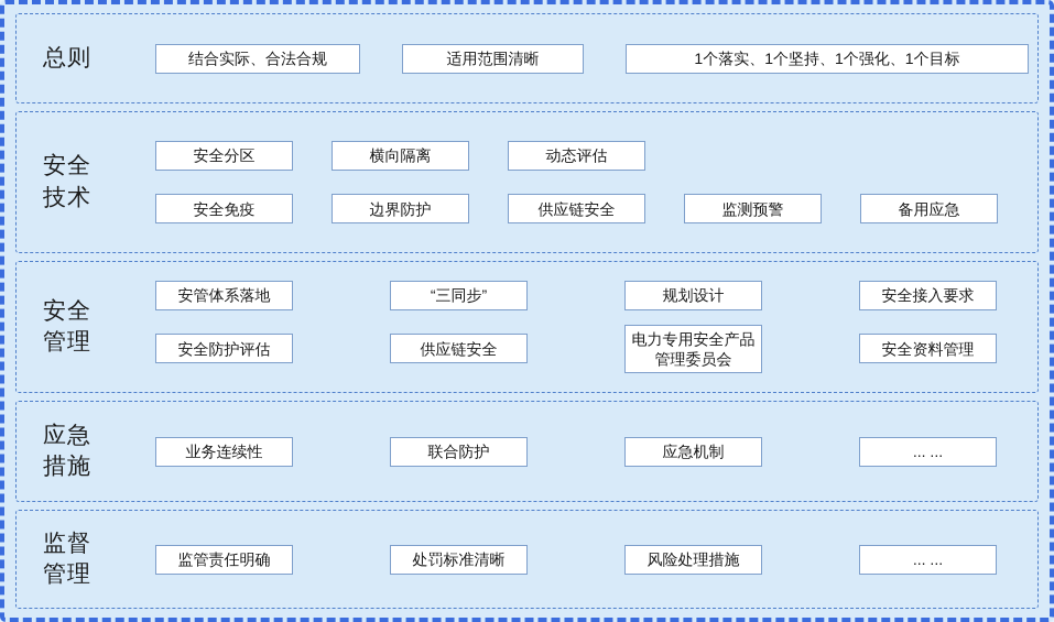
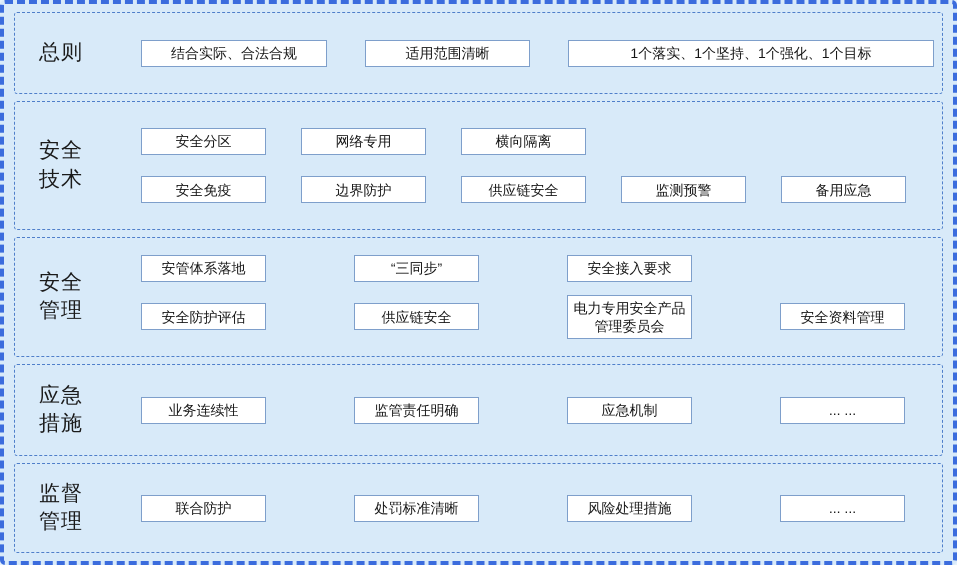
  总则
  结合实际、合法合规
  适用范围清晰
  1个落实、1个坚持、1个强化、1个目标
  安全
  技术
  安全分区
+ 网络专用
  横向隔离
- 动态评估
  安全免疫
  边界防护
  供应链安全
  监测预警
  备用应急
  安全
  管理
  安管体系落地
  “三同步”
- 规划设计
  安全接入要求
  安全防护评估
  供应链安全
  电力专用安全产品管理委员会
  安全资料管理
  应急
  措施
  业务连续性
- 联合防护
+ 监管责任明确
  应急机制
  ... ...
  监督
  管理
- 监管责任明确
+ 联合防护
  处罚标准清晰
  风险处理措施
  ... ...
